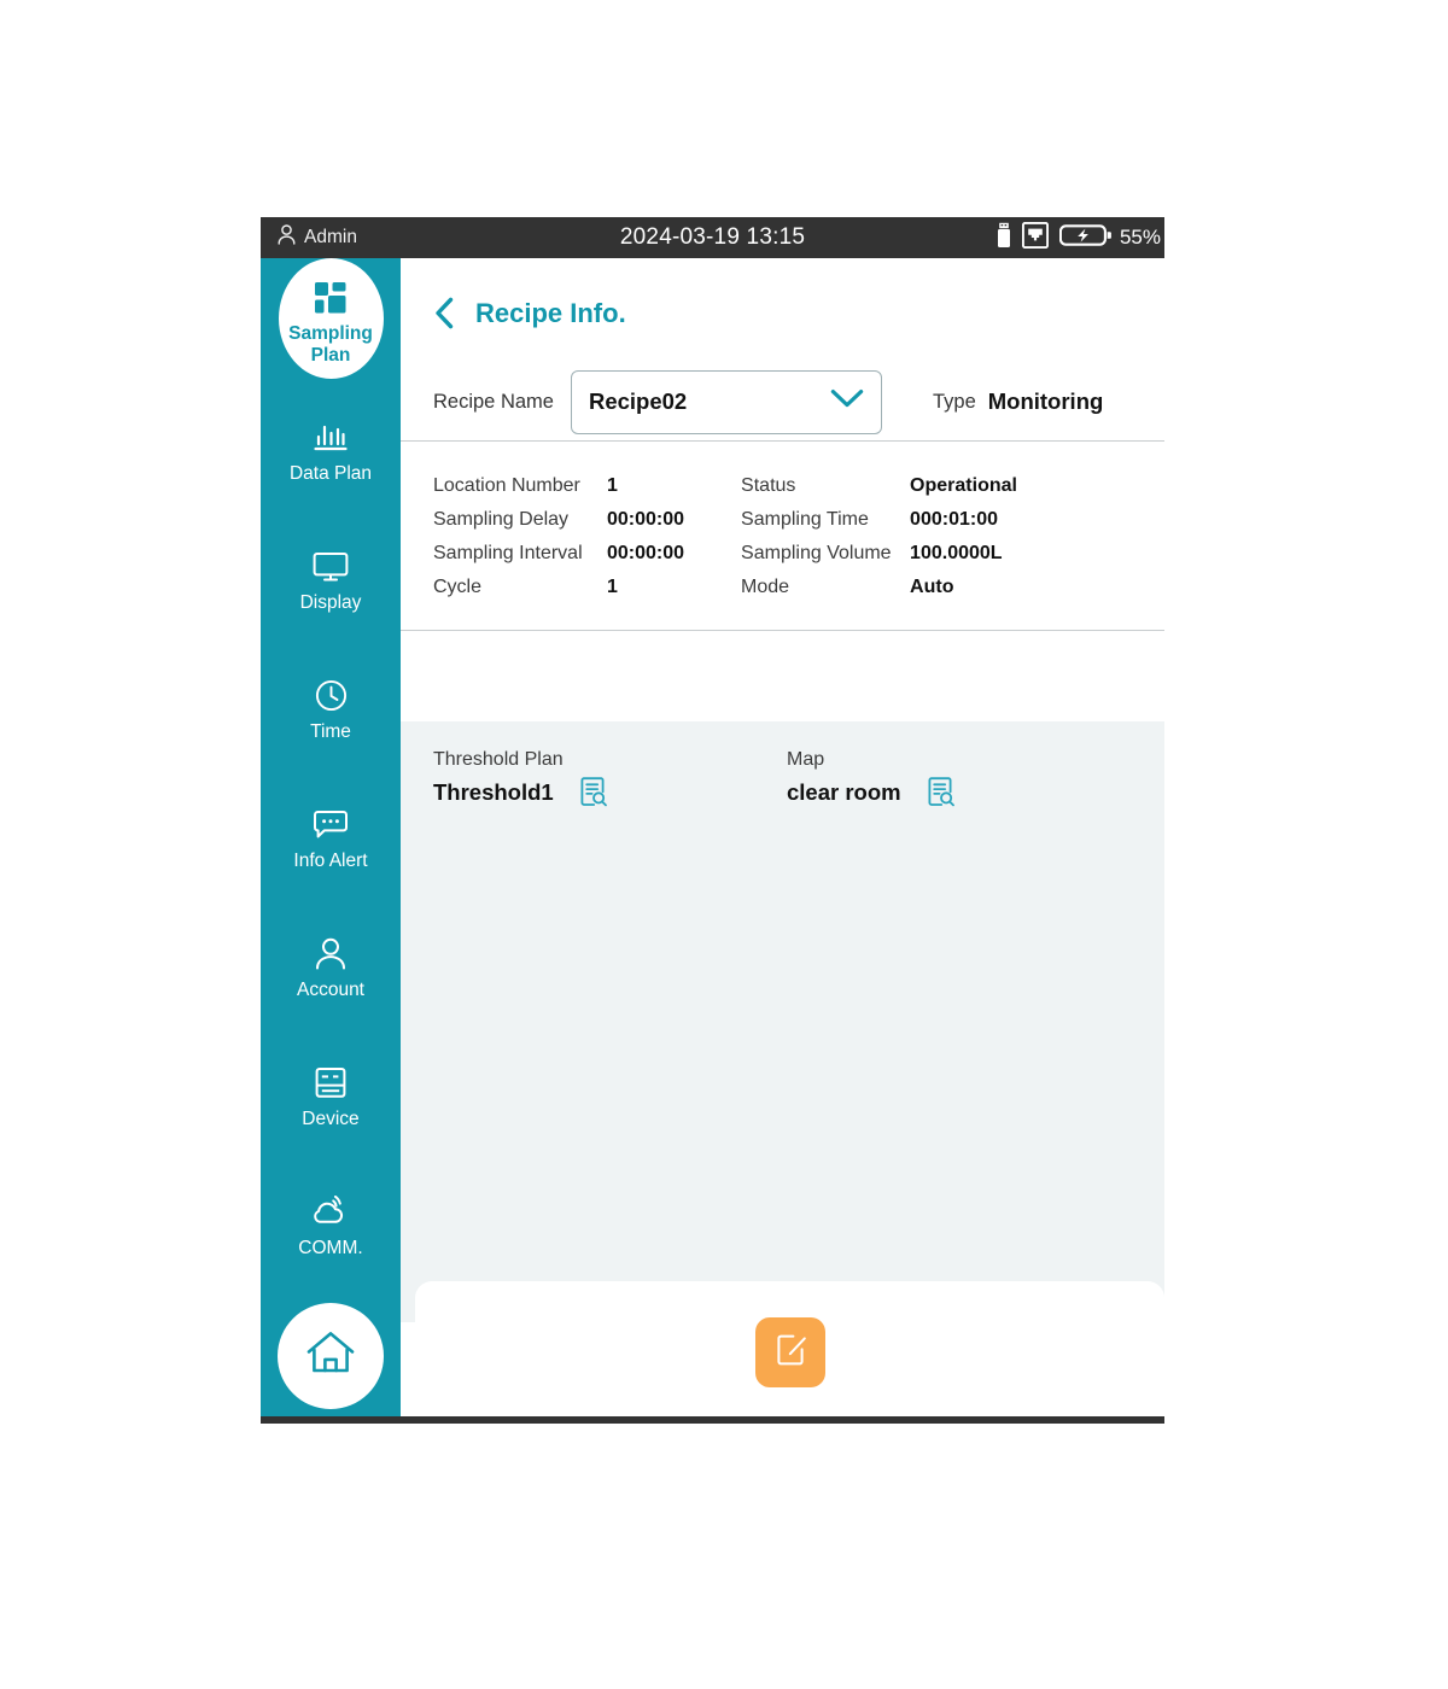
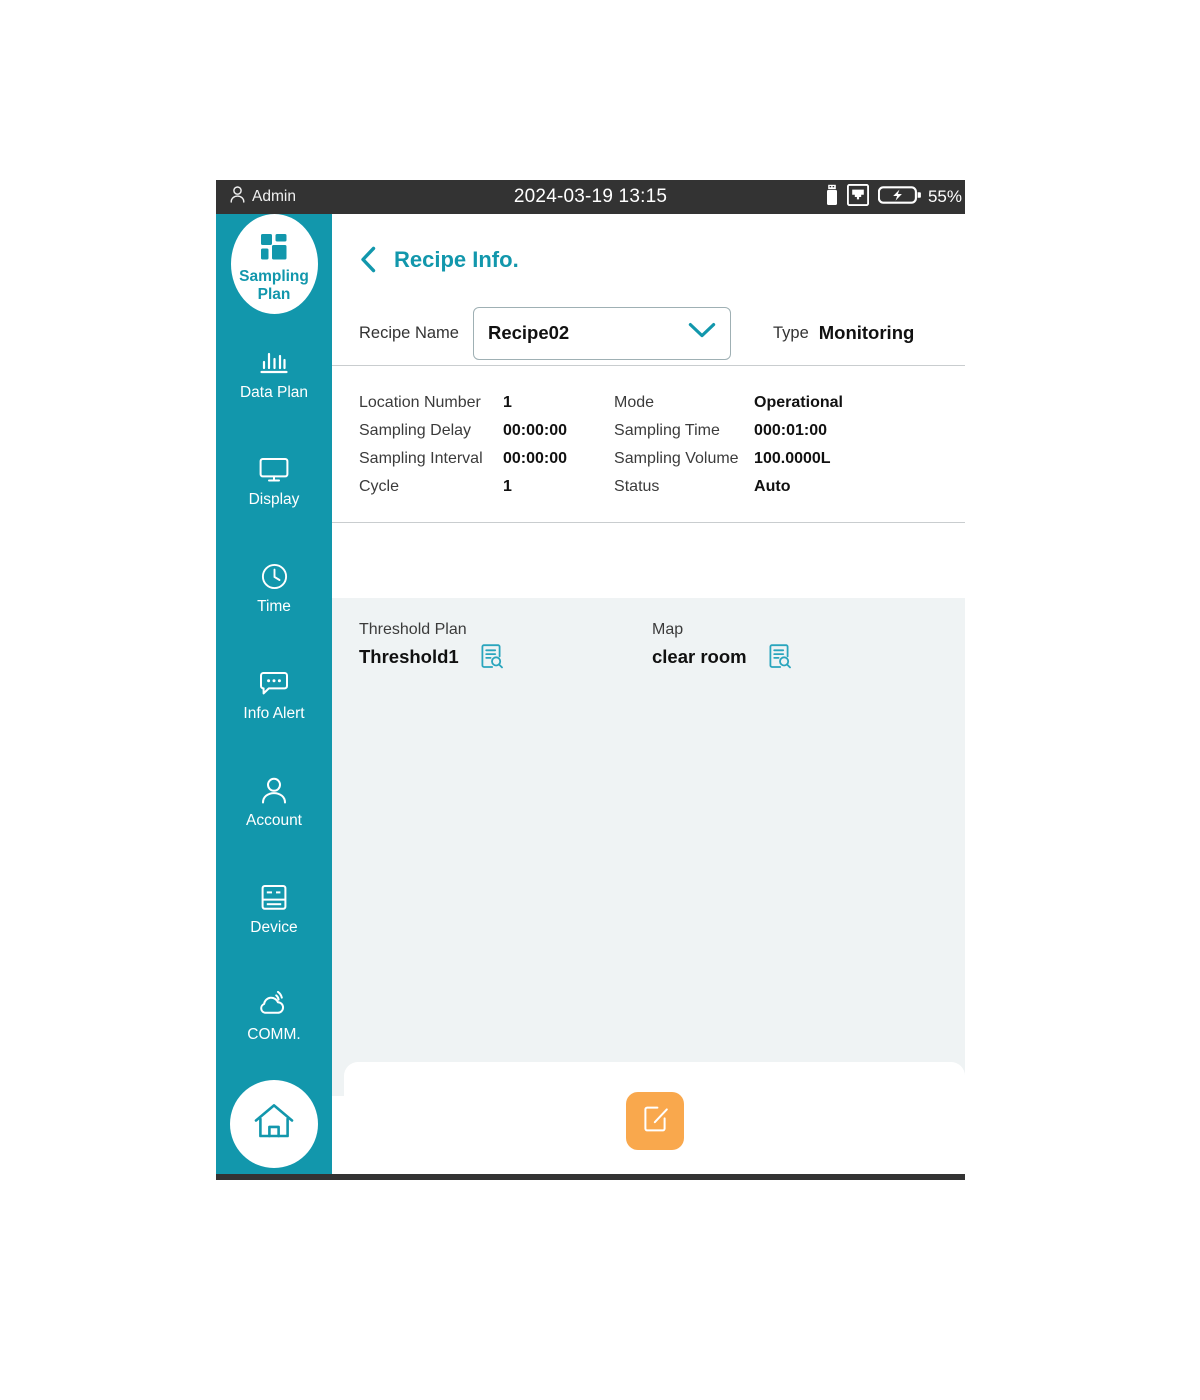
  Admin
  2024-03-19 13:15
  55%
  Sampling
  Plan
  Data Plan
  Display
  Time
  Info Alert
  Account
  Device
  COMM.
  Recipe Info.
  Recipe Name
  Recipe02
  Type
  Monitoring
  Location Number
  1
  Sampling Delay
  00:00:00
  Sampling Interval
  00:00:00
  Cycle
  1
- Status
+ Mode
  Operational
  Sampling Time
  000:01:00
  Sampling Volume
  100.0000L
- Mode
+ Status
  Auto
  Threshold Plan
  Threshold1
  Map
  clear room
